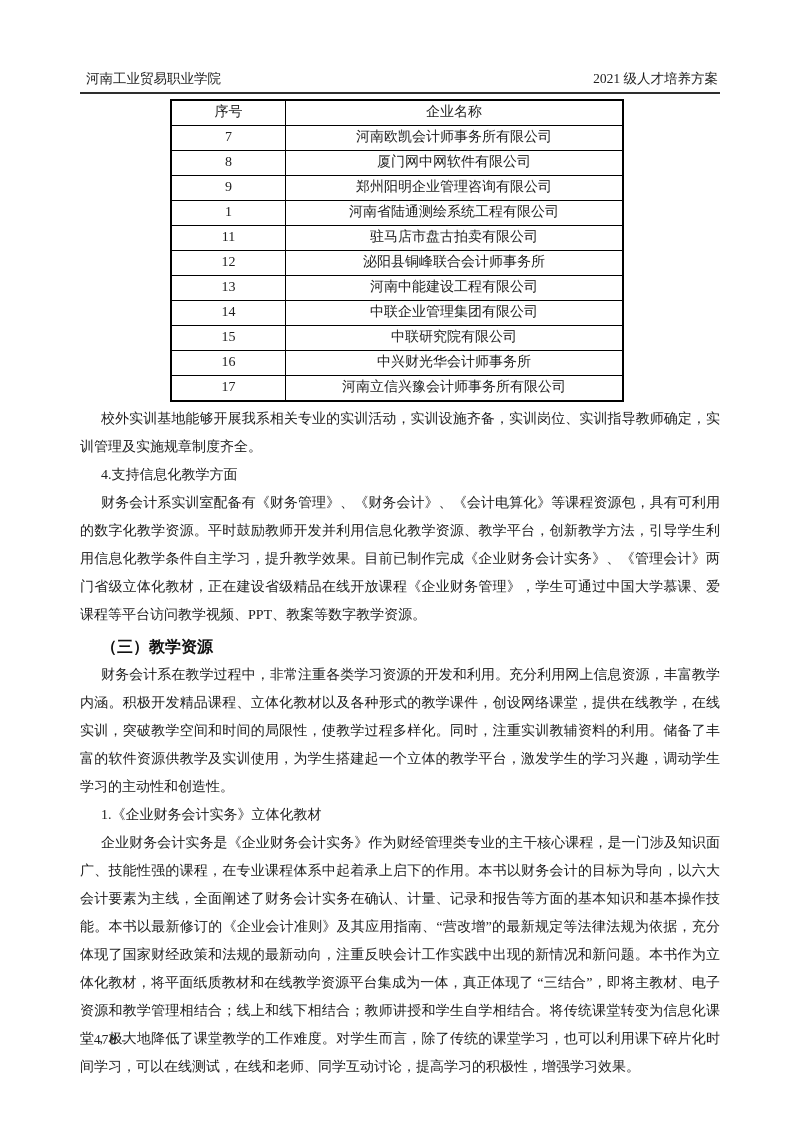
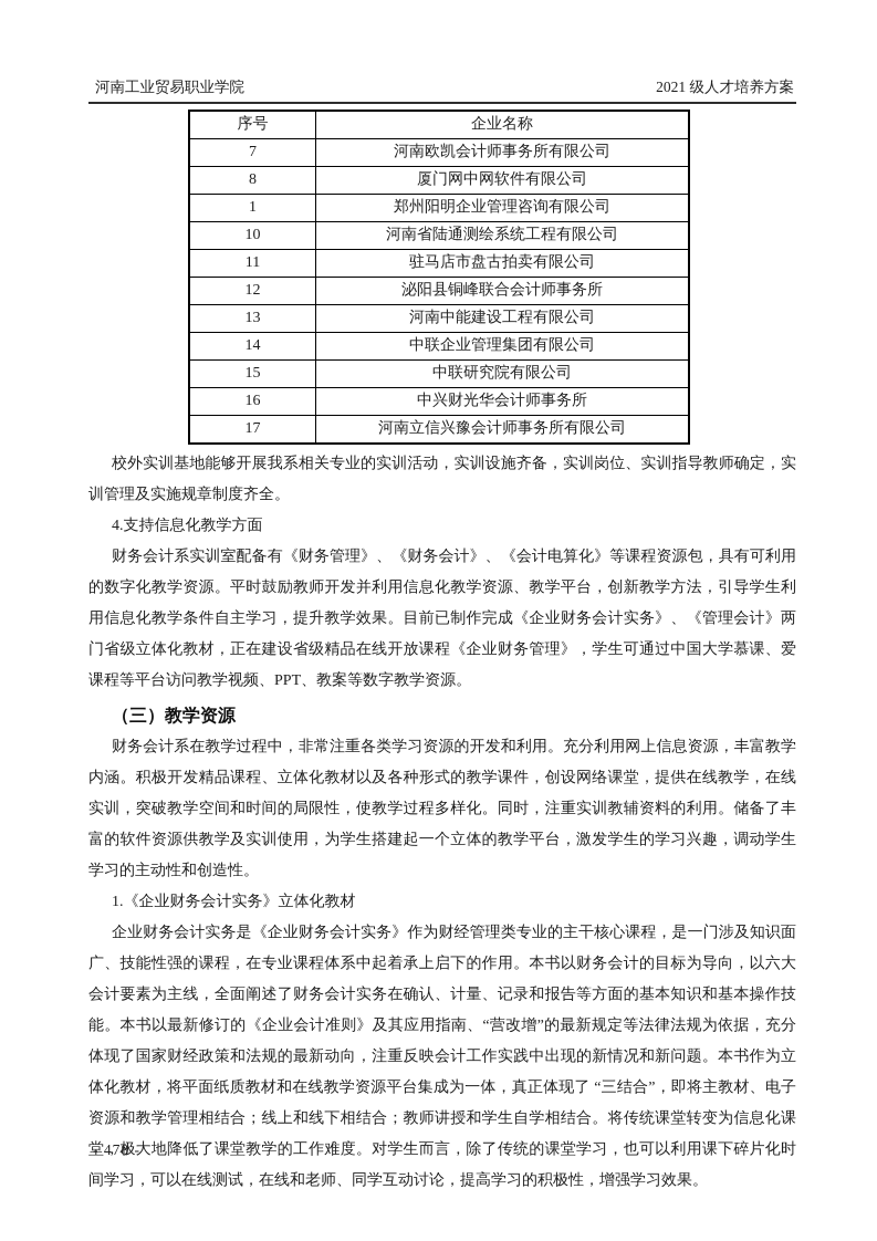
  河南工业贸易职业学院
  2021 级人才培养方案
  序号	企业名称
  7	河南欧凯会计师事务所有限公司
  8	厦门网中网软件有限公司
- 9	郑州阳明企业管理咨询有限公司
+ 1	郑州阳明企业管理咨询有限公司
- 1	河南省陆通测绘系统工程有限公司
+ 10	河南省陆通测绘系统工程有限公司
  11	驻马店市盘古拍卖有限公司
  12	泌阳县铜峰联合会计师事务所
  13	河南中能建设工程有限公司
  14	中联企业管理集团有限公司
  15	中联研究院有限公司
  16	中兴财光华会计师事务所
  17	河南立信兴豫会计师事务所有限公司
  校外实训基地能够开展我系相关专业的实训活动，实训设施齐备，实训岗位、实训指导教师确定，实训管理及实施规章制度齐全。
  4.支持信息化教学方面
  财务会计系实训室配备有《财务管理》、《财务会计》、《会计电算化》等课程资源包，具有可利用的数字化教学资源。平时鼓励教师开发并利用信息化教学资源、教学平台，创新教学方法，引导学生利用信息化教学条件自主学习，提升教学效果。目前已制作完成《企业财务会计实务》、《管理会计》两门省级立体化教材，正在建设省级精品在线开放课程《企业财务管理》，学生可通过中国大学慕课、爱课程等平台访问教学视频、PPT、教案等数字教学资源。
  （三）教学资源
  财务会计系在教学过程中，非常注重各类学习资源的开发和利用。充分利用网上信息资源，丰富教学内涵。积极开发精品课程、立体化教材以及各种形式的教学课件，创设网络课堂，提供在线教学，在线实训，突破教学空间和时间的局限性，使教学过程多样化。同时，注重实训教辅资料的利用。储备了丰富的软件资源供教学及实训使用，为学生搭建起一个立体的教学平台，激发学生的学习兴趣，调动学生学习的主动性和创造性。
  1.《企业财务会计实务》立体化教材
  企业财务会计实务是《企业财务会计实务》作为财经管理类专业的主干核心课程，是一门涉及知识面广、技能性强的课程，在专业课程体系中起着承上启下的作用。本书以财务会计的目标为导向，以六大会计要素为主线，全面阐述了财务会计实务在确认、计量、记录和报告等方面的基本知识和基本操作技能。本书以最新修订的《企业会计准则》及其应用指南、“营改增”的最新规定等法律法规为依据，充分体现了国家财经政策和法规的最新动向，注重反映会计工作实践中出现的新情况和新问题。本书作为立体化教材，将平面纸质教材和在线教学资源平台集成为一体，真正体现了 “三结合”，即将主教材、电子资源和教学管理相结合；线上和线下相结合；教师讲授和学生自学相结合。将传统课堂转变为信息化课堂，极大地降低了课堂教学的工作难度。对学生而言，除了传统的课堂学习，也可以利用课下碎片化时间学习，可以在线测试，在线和老师、同学互动讨论，提高学习的积极性，增强学习效果。
  - 478 -
